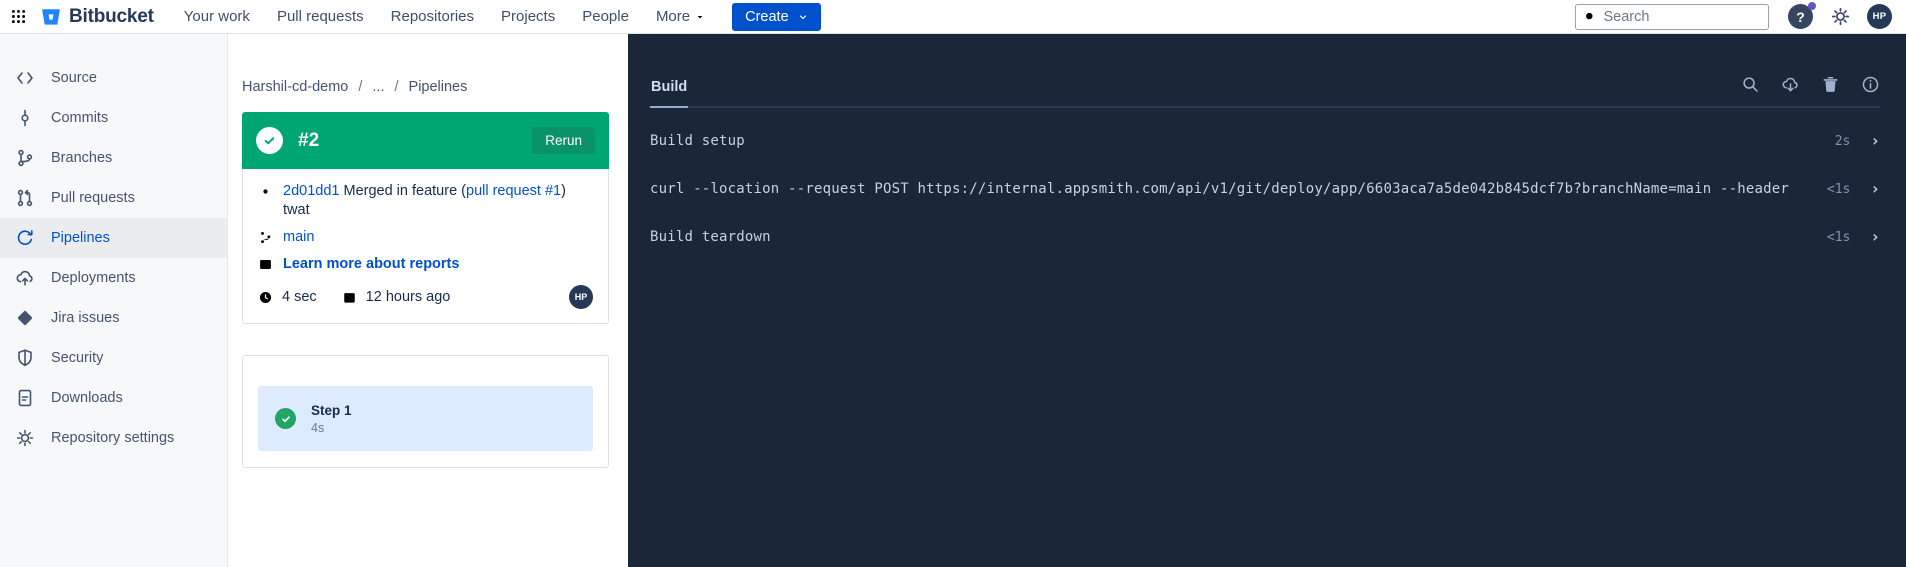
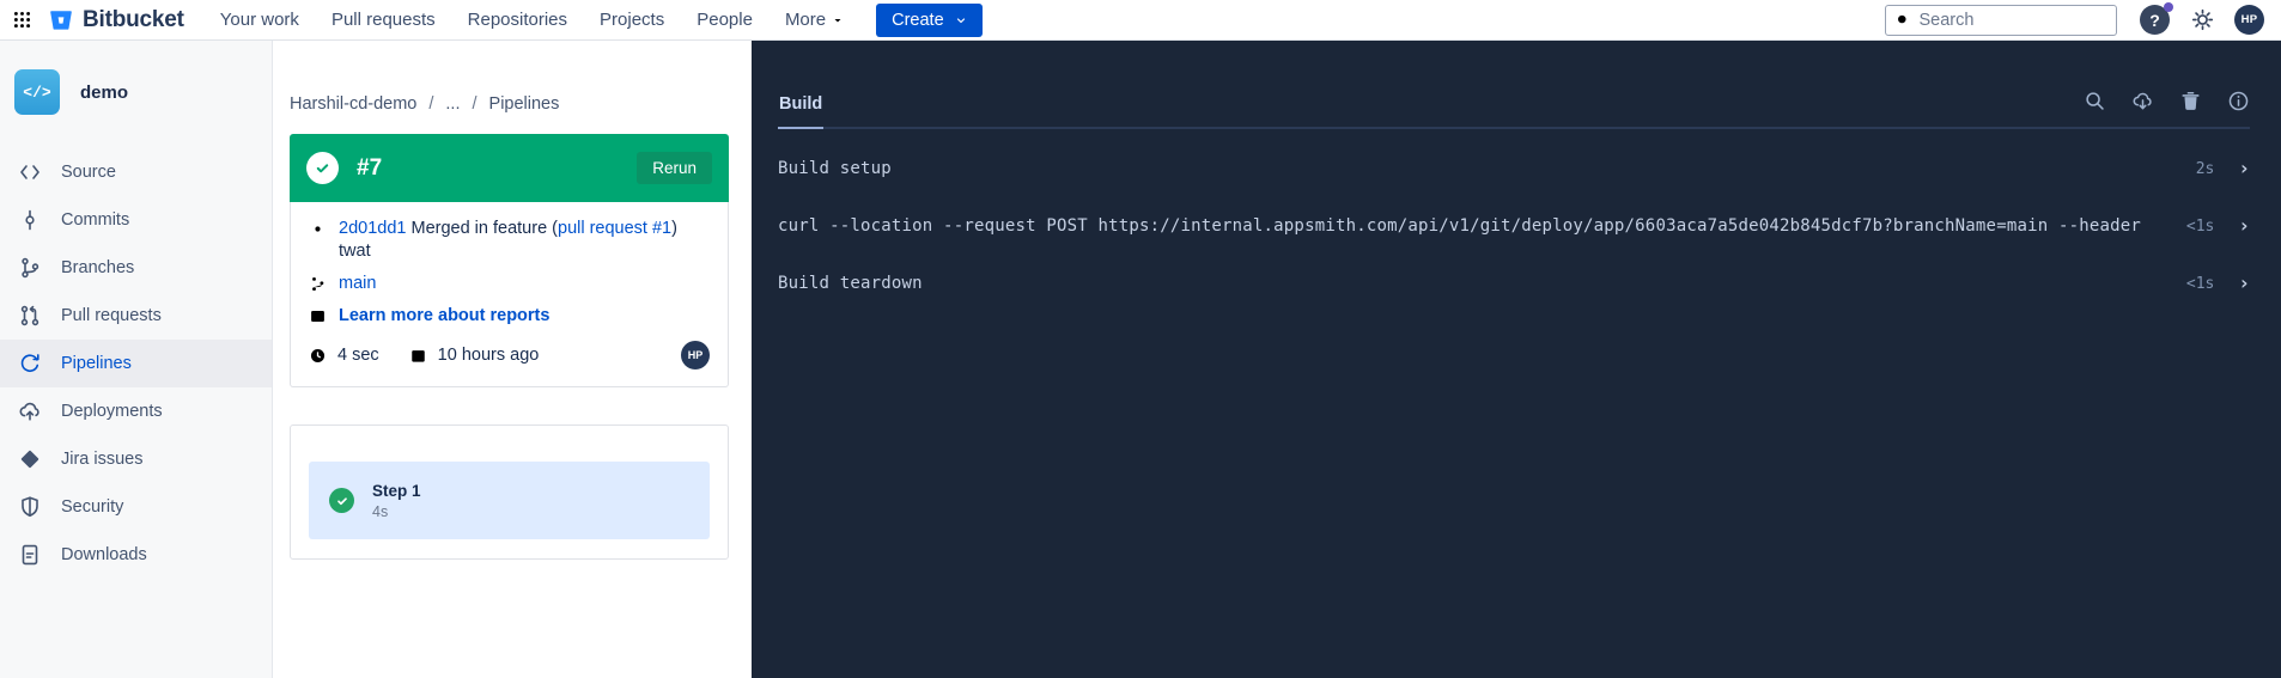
  Bitbucket
  Your work
  Pull requests
  Repositories
  Projects
  People
  More
  Create
  Search
  ?
  HP
+ </>
+ demo
  Source
  Commits
  Branches
  Pull requests
  Pipelines
  Deployments
  Jira issues
  Security
  Downloads
- Repository settings
  Harshil-cd-demo
  /
  ...
  /
  Pipelines
- #2
+ #7
  Rerun
  2d01dd1 Merged in feature (pull request #1)
  twat
  main
  Learn more about reports
  4 sec
- 12 hours ago
+ 10 hours ago
  HP
  Step 1
  4s
  Build
  Build setup
  2s
  ›
  curl --location --request POST https://internal.appsmith.com/api/v1/git/deploy/app/6603aca7a5de042b845dcf7b?branchName=main --header
  <1s
  ›
  Build teardown
  <1s
  ›
